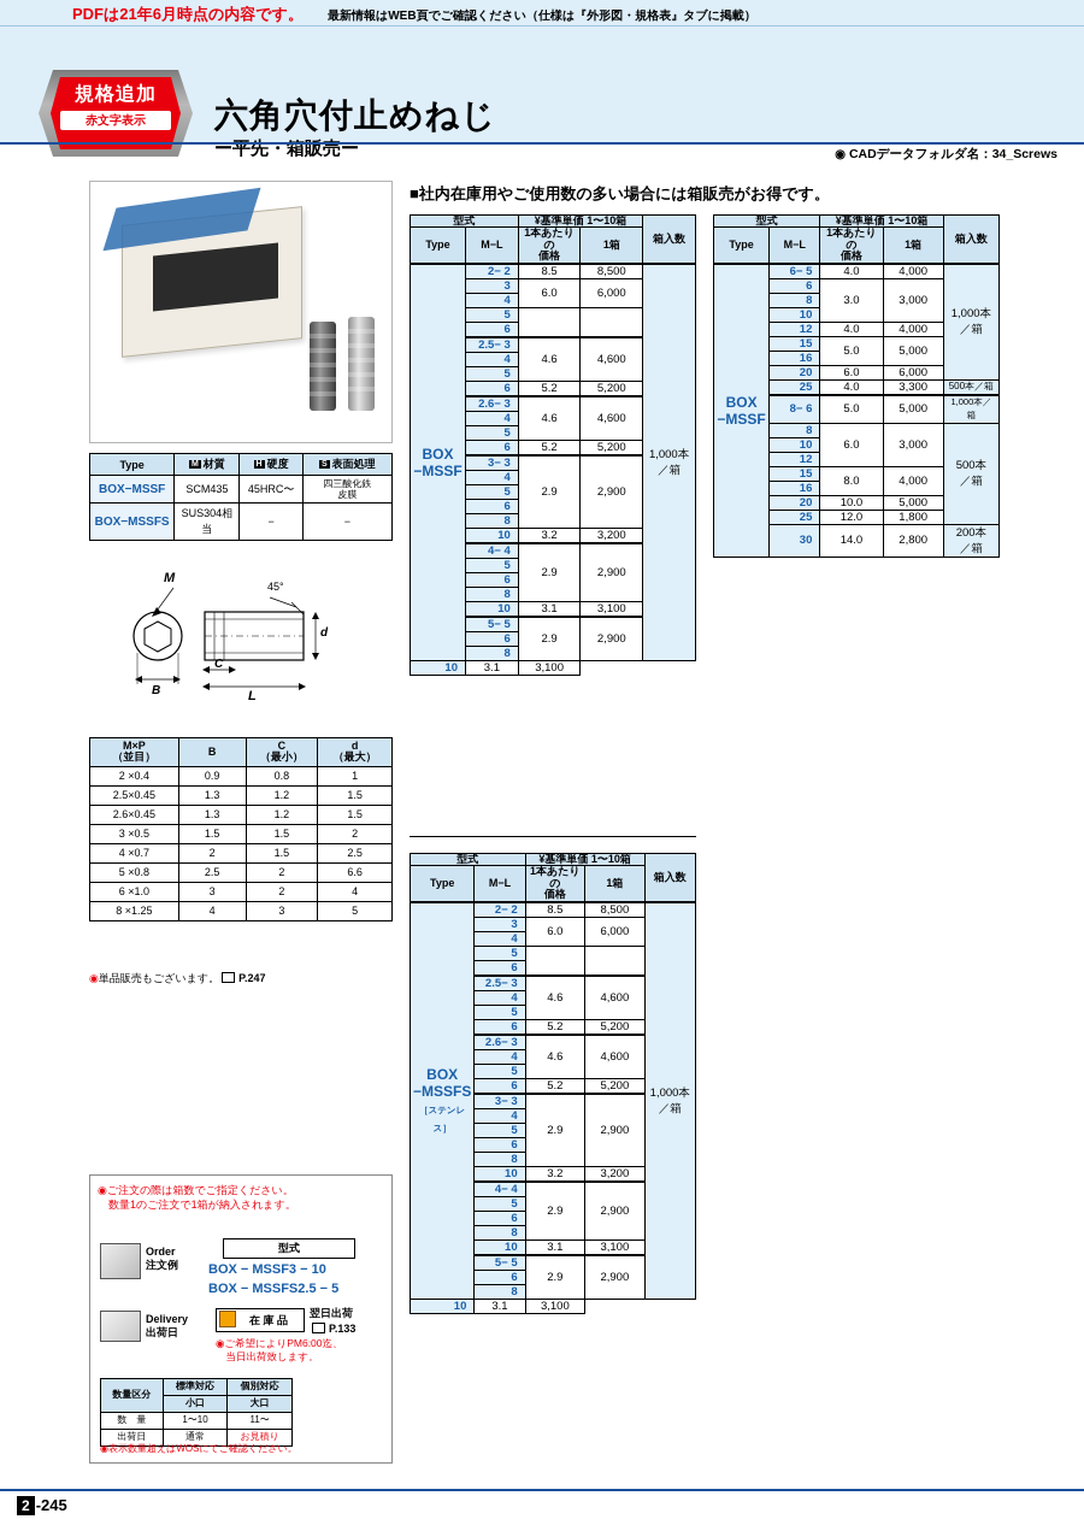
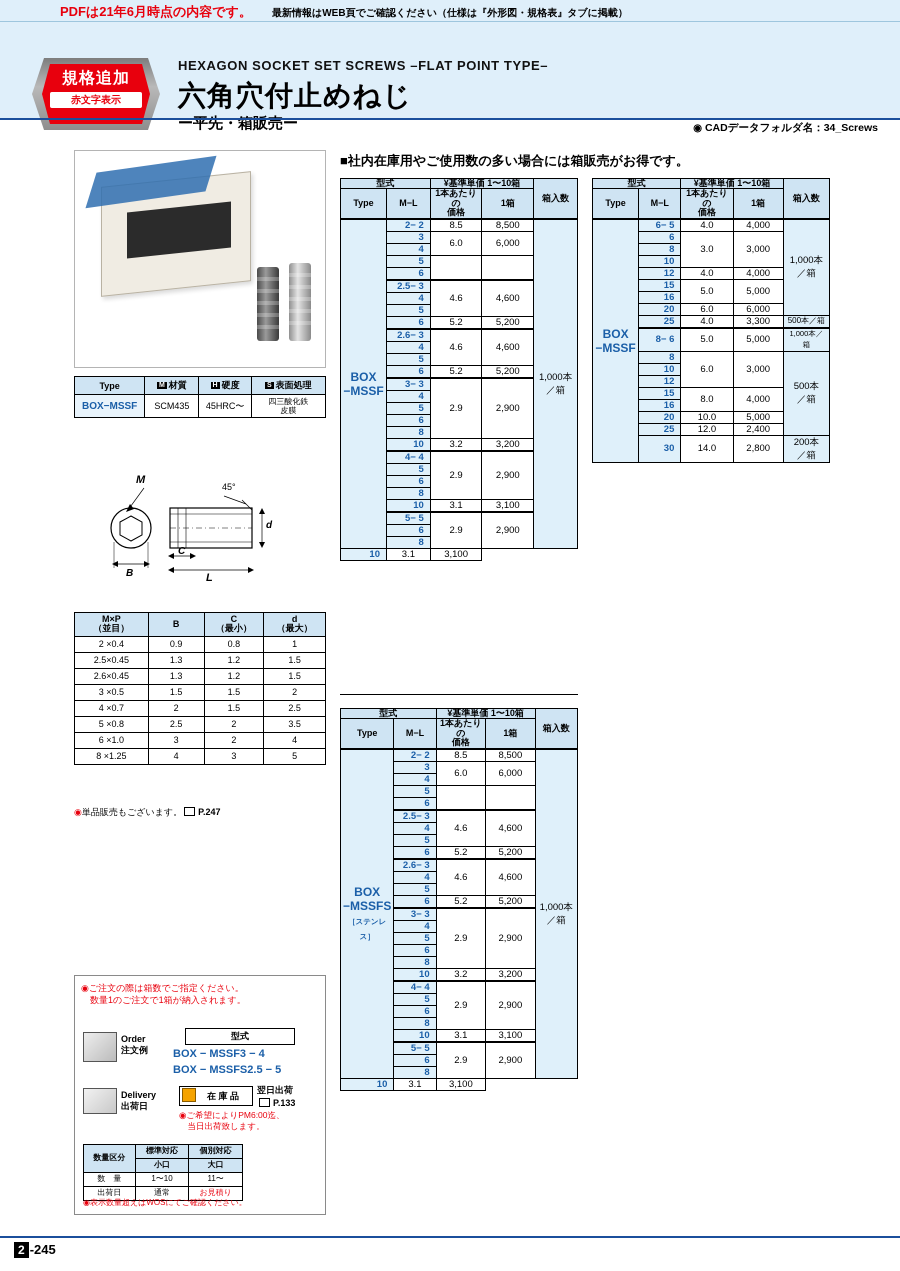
  PDFは21年6月時点の内容です。
  最新情報はWEB頁でご確認ください（仕様は『外形図・規格表』タブに掲載）
  規格追加
  赤文字表示
+ HEXAGON SOCKET SET SCREWS –FLAT POINT TYPE–
  六角穴付止めねじ
  ー平先・箱販売ー
  ◉ CADデータフォルダ名：34_Screws
  Type	材質	硬度	表面処理
  BOX−MSSF	SCM435	45HRC〜	四三酸化鉄皮膜
- BOX−MSSFS	SUS304相当	−	−
  M
  45°
  B
  C
  L
  d
  M×P（並目）	B	C（最小）	d（最大）
  2 ×0.4	0.9	0.8	1
  2.5×0.45	1.3	1.2	1.5
  2.6×0.45	1.3	1.2	1.5
  3 ×0.5	1.5	1.5	2
  4 ×0.7	2	1.5	2.5
- 5 ×0.8	2.5	2	6.6
+ 5 ×0.8	2.5	2	3.5
  6 ×1.0	3	2	4
  8 ×1.25	4	3	5
  ◉単品販売もございます。 P.247
  ◉ご注文の際は箱数でご指定ください。
  数量1のご注文で1箱が納入されます。
  Order
  注文例
  型式
- BOX − MSSF3 − 10
+ BOX − MSSF3 − 4
  BOX − MSSFS2.5 − 5
  Delivery
  出荷日
  在 庫 品
  翌日出荷
  P.133
  ◉ご希望によりPM6:00迄、
  当日出荷致します。
  数量区分	標準対応	個別対応
  小口	大口
  数 量	1〜10	11〜
  出荷日	通常	お見積り
  ◉表示数量超えはWOSにてご確認ください。
  ■社内在庫用やご使用数の多い場合には箱販売がお得です。
  型式	¥基準単価 1〜10箱	箱入数
  Type	M−L	1本あたりの価格	1箱
  BOX−MSSF	2− 2	8.5	8,500	1,000本／箱
  3	6.0	6,000
  4
  5
  6
  2.5− 3	4.6	4,600
  4
  5
  6	5.2	5,200
  2.6− 3	4.6	4,600
  4
  5
  6	5.2	5,200
  3− 3	2.9	2,900
  4
  5
  6
  8
  10	3.2	3,200
  4− 4	2.9	2,900
  5
  6
  8
  10	3.1	3,100
  5− 5	2.9	2,900
  6
  8
  10	3.1	3,100
  型式	¥基準単価 1〜10箱	箱入数
  Type	M−L	1本あたりの価格	1箱
  BOX−MSSF	6− 5	4.0	4,000	1,000本／箱
  6	3.0	3,000
  8
  10
  12	4.0	4,000
  15	5.0	5,000
  16
  20	6.0	6,000
  25	4.0	3,300	500本／箱
  8− 6	5.0	5,000	1,000本／箱
  8	6.0	3,000	500本／箱
  10
  12
  15	8.0	4,000
  16
  20	10.0	5,000
- 25	12.0	1,800
+ 25	12.0	2,400
  30	14.0	2,800	200本／箱
  型式	¥基準単価 1〜10箱	箱入数
  Type	M−L	1本あたりの価格	1箱
  BOX−MSSFS［ステンレス］	2− 2	8.5	8,500	1,000本／箱
  3	6.0	6,000
  4
  5
  6
  2.5− 3	4.6	4,600
  4
  5
  6	5.2	5,200
  2.6− 3	4.6	4,600
  4
  5
  6	5.2	5,200
  3− 3	2.9	2,900
  4
  5
  6
  8
  10	3.2	3,200
  4− 4	2.9	2,900
  5
  6
  8
  10	3.1	3,100
  5− 5	2.9	2,900
  6
  8
  10	3.1	3,100
  2 -245
